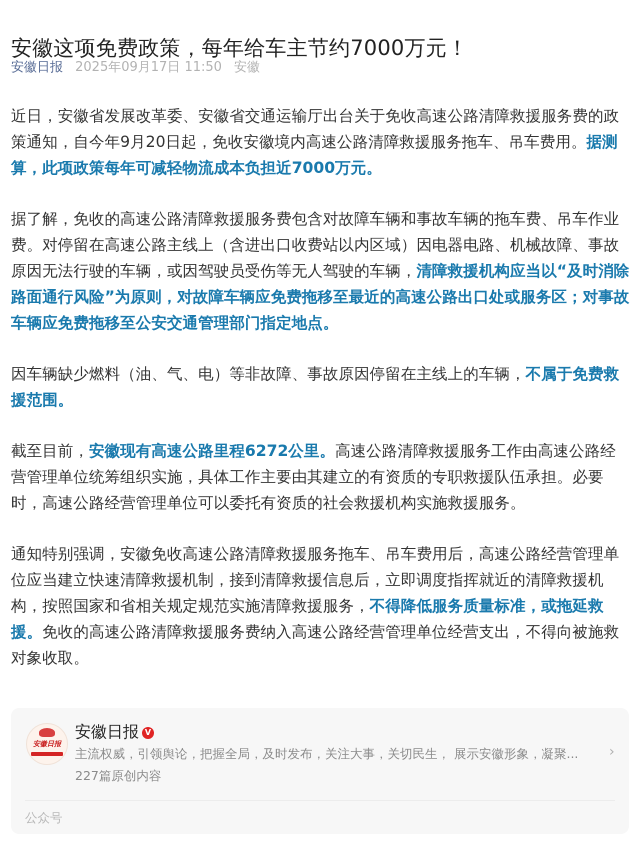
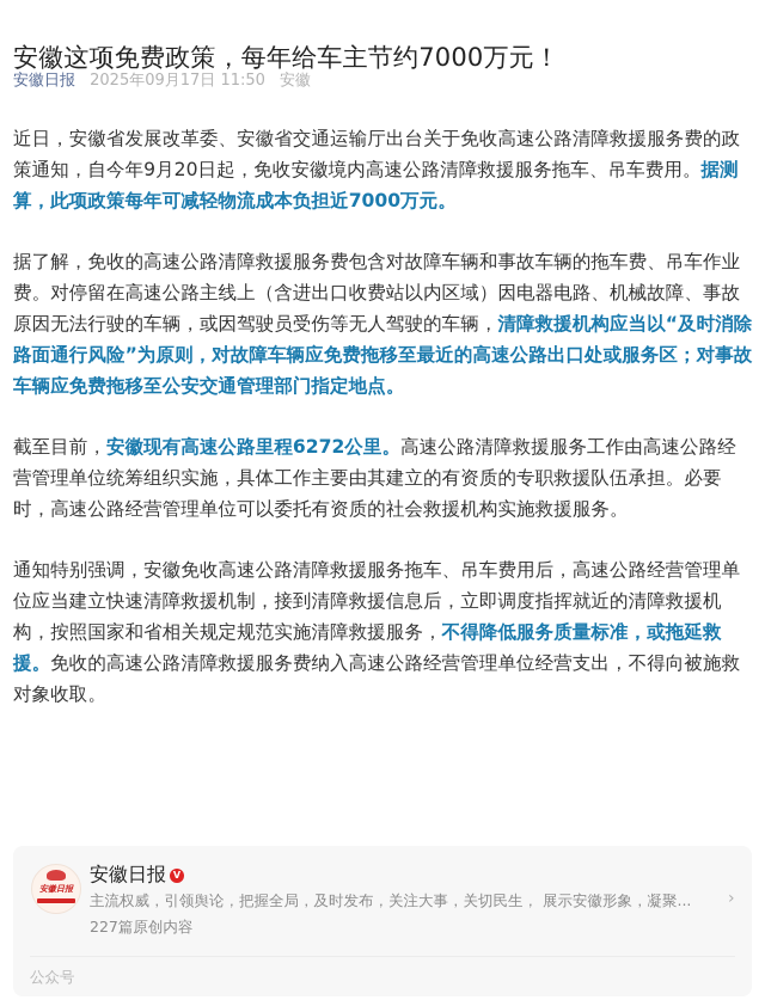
  安徽这项免费政策，每年给车主节约7000万元！
  安徽日报 2025年09月17日 11:50 安徽
  近日，安徽省发展改革委、安徽省交通运输厅出台关于免收高速公路清障救援服务费的政策通知，自今年9月20日起，免收安徽境内高速公路清障救援服务拖车、吊车费用。据测算，此项政策每年可减轻物流成本负担近7000万元。
  据了解，免收的高速公路清障救援服务费包含对故障车辆和事故车辆的拖车费、吊车作业费。对停留在高速公路主线上（含进出口收费站以内区域）因电器电路、机械故障、事故原因无法行驶的车辆，或因驾驶员受伤等无人驾驶的车辆，清障救援机构应当以“及时消除路面通行风险”为原则，对故障车辆应免费拖移至最近的高速公路出口处或服务区；对事故车辆应免费拖移至公安交通管理部门指定地点。
- 因车辆缺少燃料（油、气、电）等非故障、事故原因停留在主线上的车辆，不属于免费救援范围。
  截至目前，安徽现有高速公路里程6272公里。高速公路清障救援服务工作由高速公路经营管理单位统筹组织实施，具体工作主要由其建立的有资质的专职救援队伍承担。必要时，高速公路经营管理单位可以委托有资质的社会救援机构实施救援服务。
  通知特别强调，安徽免收高速公路清障救援服务拖车、吊车费用后，高速公路经营管理单位应当建立快速清障救援机制，接到清障救援信息后，立即调度指挥就近的清障救援机构，按照国家和省相关规定规范实施清障救援服务，不得降低服务质量标准，或拖延救援。免收的高速公路清障救援服务费纳入高速公路经营管理单位经营支出，不得向被施救对象收取。
  安徽日报
  安徽日报 V
  主流权威，引领舆论，把握全局，及时发布，关注大事，关切民生， 展示安徽形象，凝聚...
  227篇原创内容
  ›
  公众号
